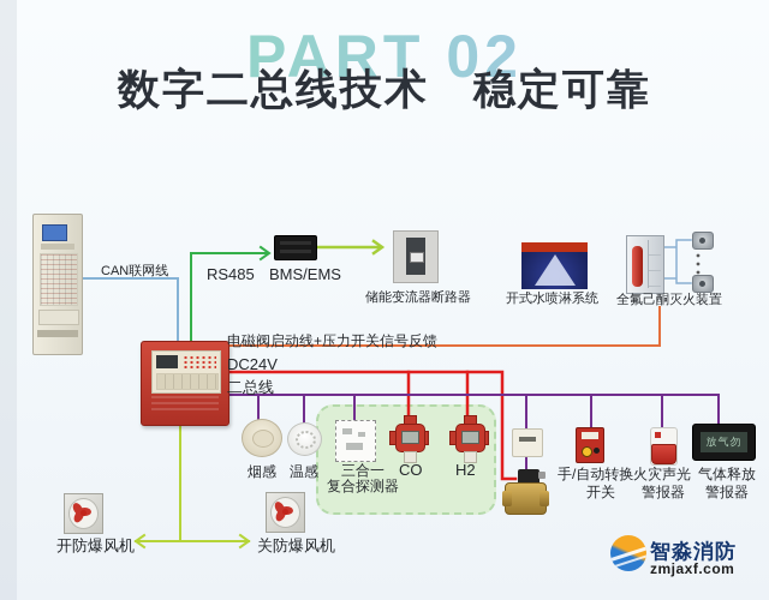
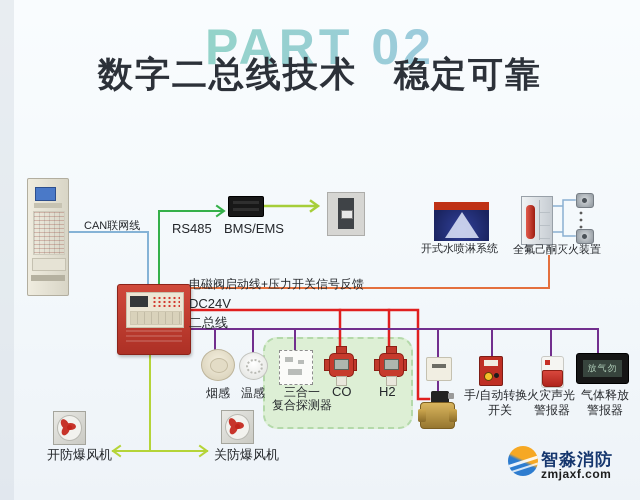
  PART 02
  数字二总线技术 稳定可靠
  CAN联网线
  RS485
  BMS/EMS
- 储能变流器断路器
  开式水喷淋系统
  全氟己酮灭火装置
  电磁阀启动线+压力开关信号反馈
  DC24V
  二总线
  烟感
  温感
  三合一
  复合探测器
  CO
  H2
  手/自动转换
  开关
  火灾声光
  警报器
  放气勿
  气体释放
  警报器
  开防爆风机
  关防爆风机
  智淼消防
  zmjaxf.com
